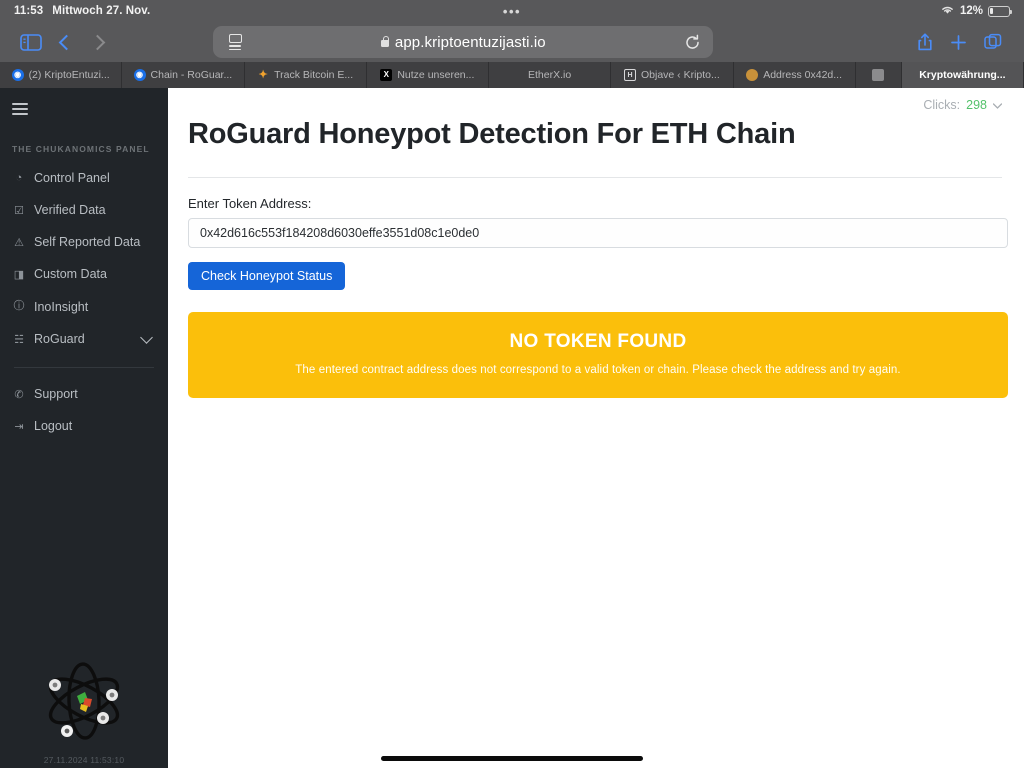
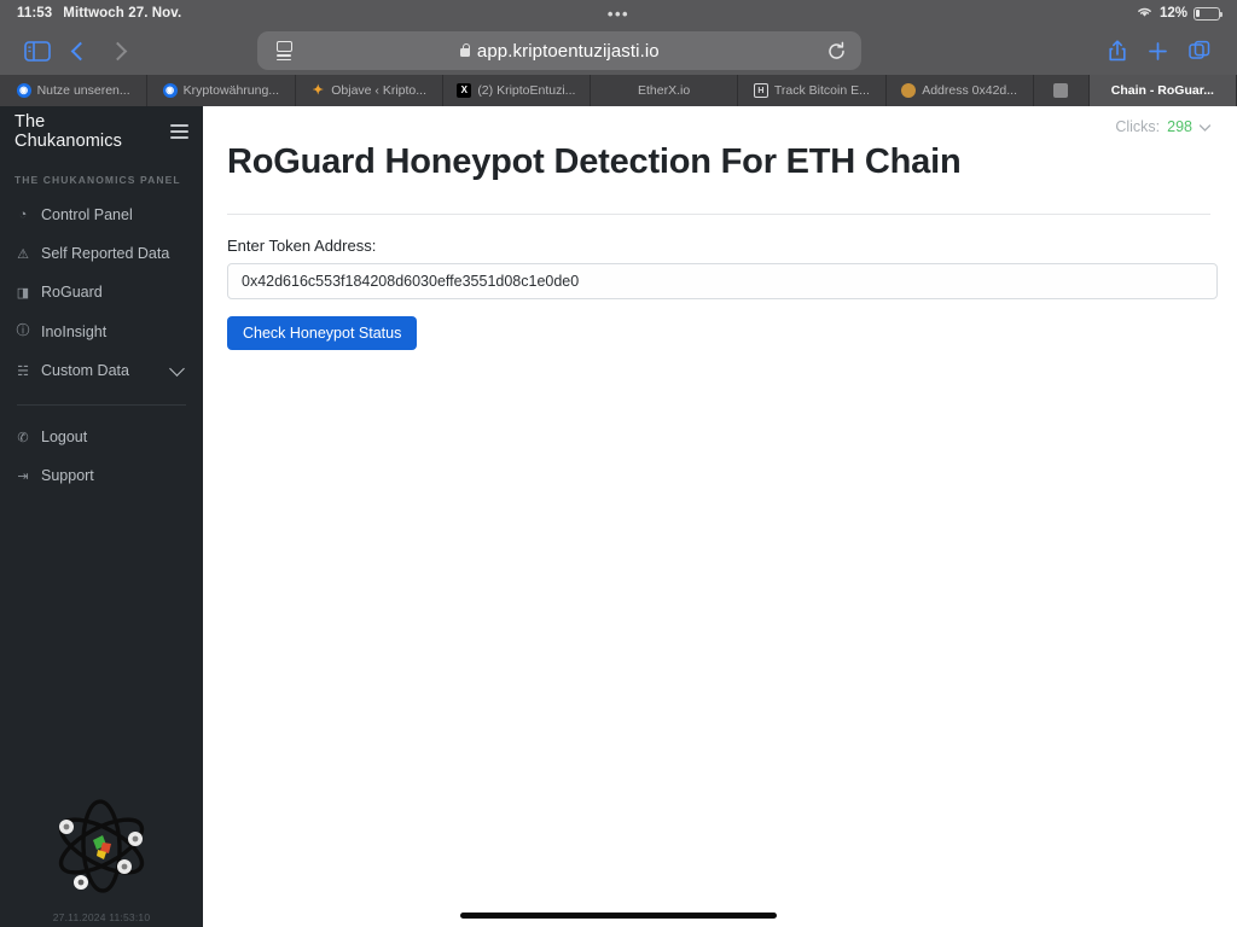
  11:53
  Mittwoch 27. Nov.
  •••
  12%
  app.kriptoentuzijasti.io
  ◉
- (2) KriptoEntuzi...
+ Nutze unseren...
  ◉
- Chain - RoGuar...
+ Kryptowährung...
  ✦
- Track Bitcoin E...
+ Objave ‹ Kripto...
  X
- Nutze unseren...
+ (2) KriptoEntuzi...
  EtherX.io
- Objave ‹ Kripto...
+ Track Bitcoin E...
  Address 0x42d...
- Kryptowährung...
+ Chain - RoGuar...
+ The Chukanomics
  THE CHUKANOMICS PANEL
  ◔
  Control Panel
- ☑
- Verified Data
  ⚠
  Self Reported Data
  ◨
- Custom Data
+ RoGuard
  ⓘ
  InoInsight
  ☵
- RoGuard
+ Custom Data
  ✆
- Support
+ Logout
  ⇥
- Logout
+ Support
  27.11.2024 11:53:10
  Clicks:
  298
  RoGuard Honeypot Detection For ETH Chain
  Enter Token Address:
  0x42d616c553f184208d6030effe3551d08c1e0de0
  Check Honeypot Status
- NO TOKEN FOUND
- The entered contract address does not correspond to a valid token or chain. Please check the address and try again.
